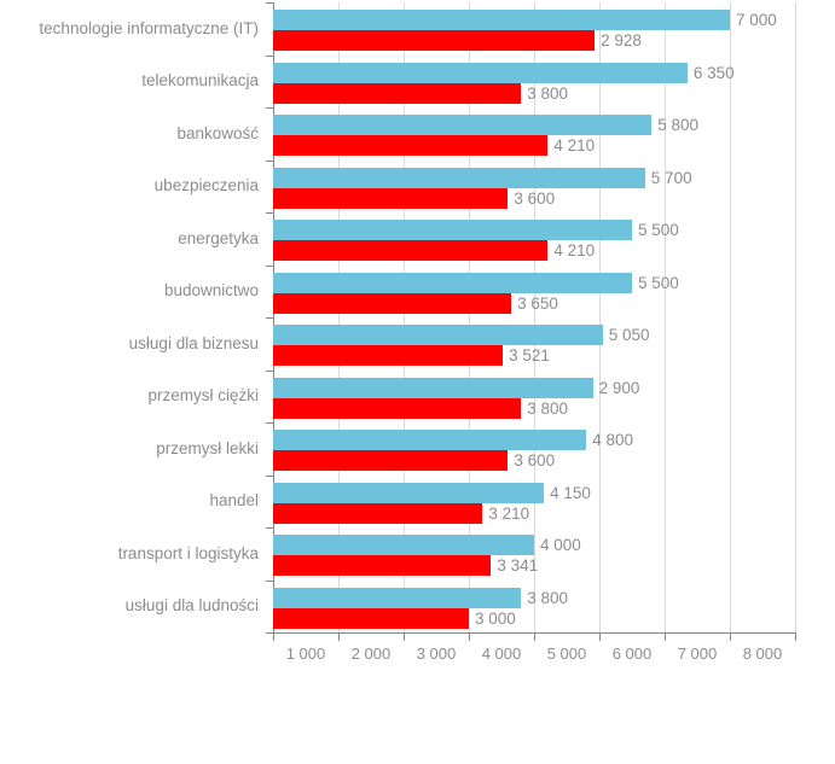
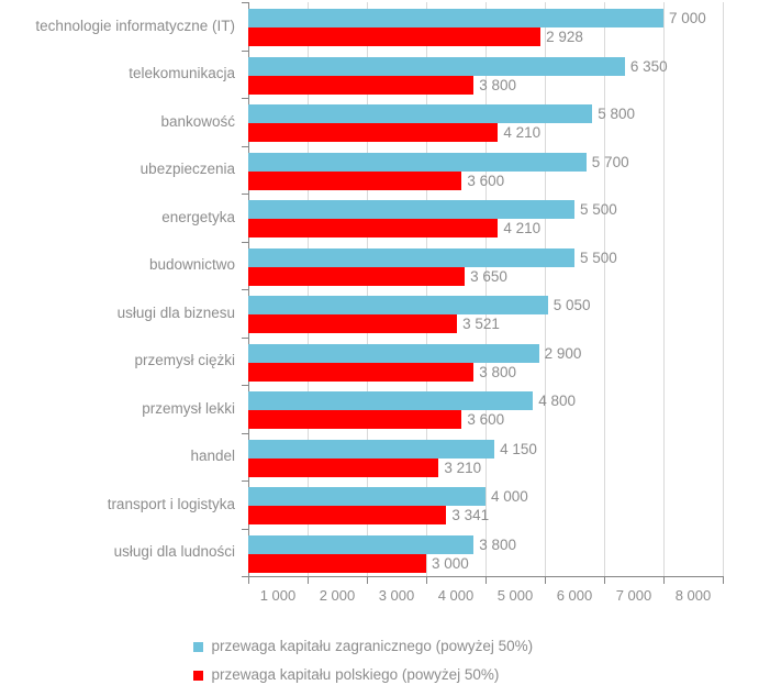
  technologie informatyczne (IT)
  telekomunikacja
  bankowość
  ubezpieczenia
  energetyka
  budownictwo
  usługi dla biznesu
  przemysł ciężki
  przemysł lekki
  handel
  transport i logistyka
  usługi dla ludności
  7 000
  2 928
  6 350
  3 800
  5 800
  4 210
  5 700
  3 600
  5 500
  4 210
  5 500
  3 650
  5 050
  3 521
  2 900
  3 800
  4 800
  3 600
  4 150
  3 210
  4 000
  3 341
  3 800
  3 000
  1 000
  2 000
  3 000
  4 000
  5 000
  6 000
  7 000
  8 000
+ przewaga kapitału zagranicznego (powyżej 50%)
+ przewaga kapitału polskiego (powyżej 50%)
